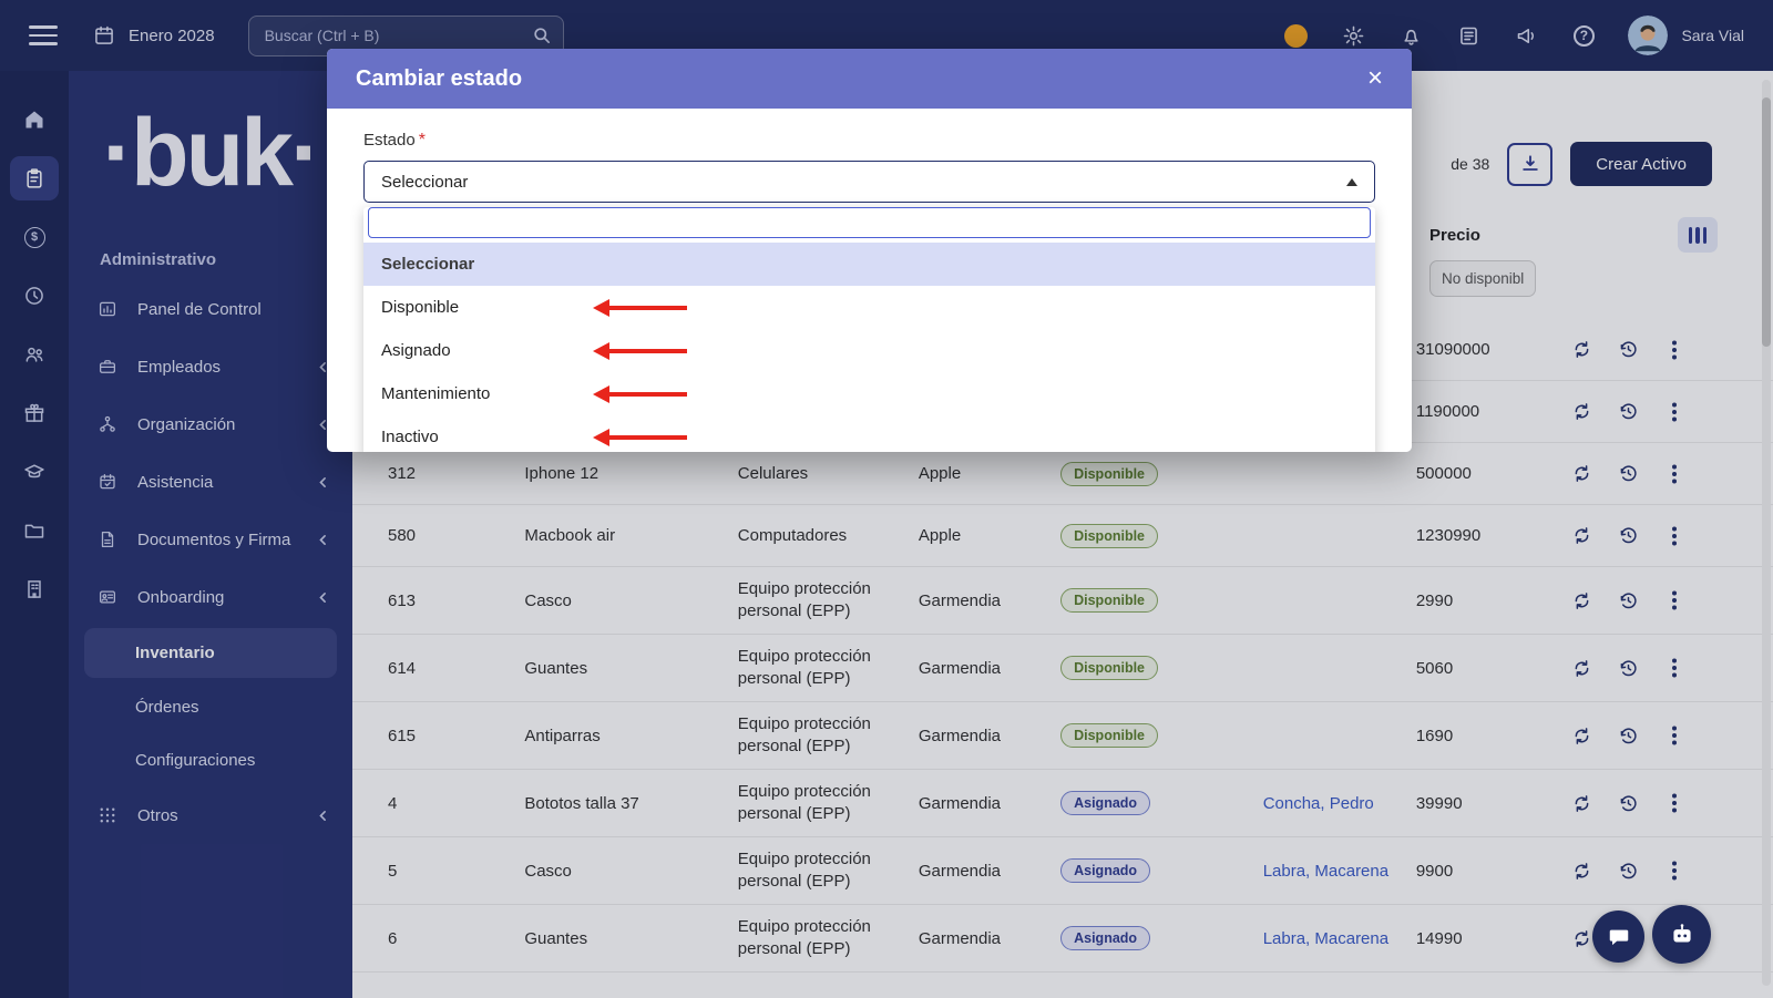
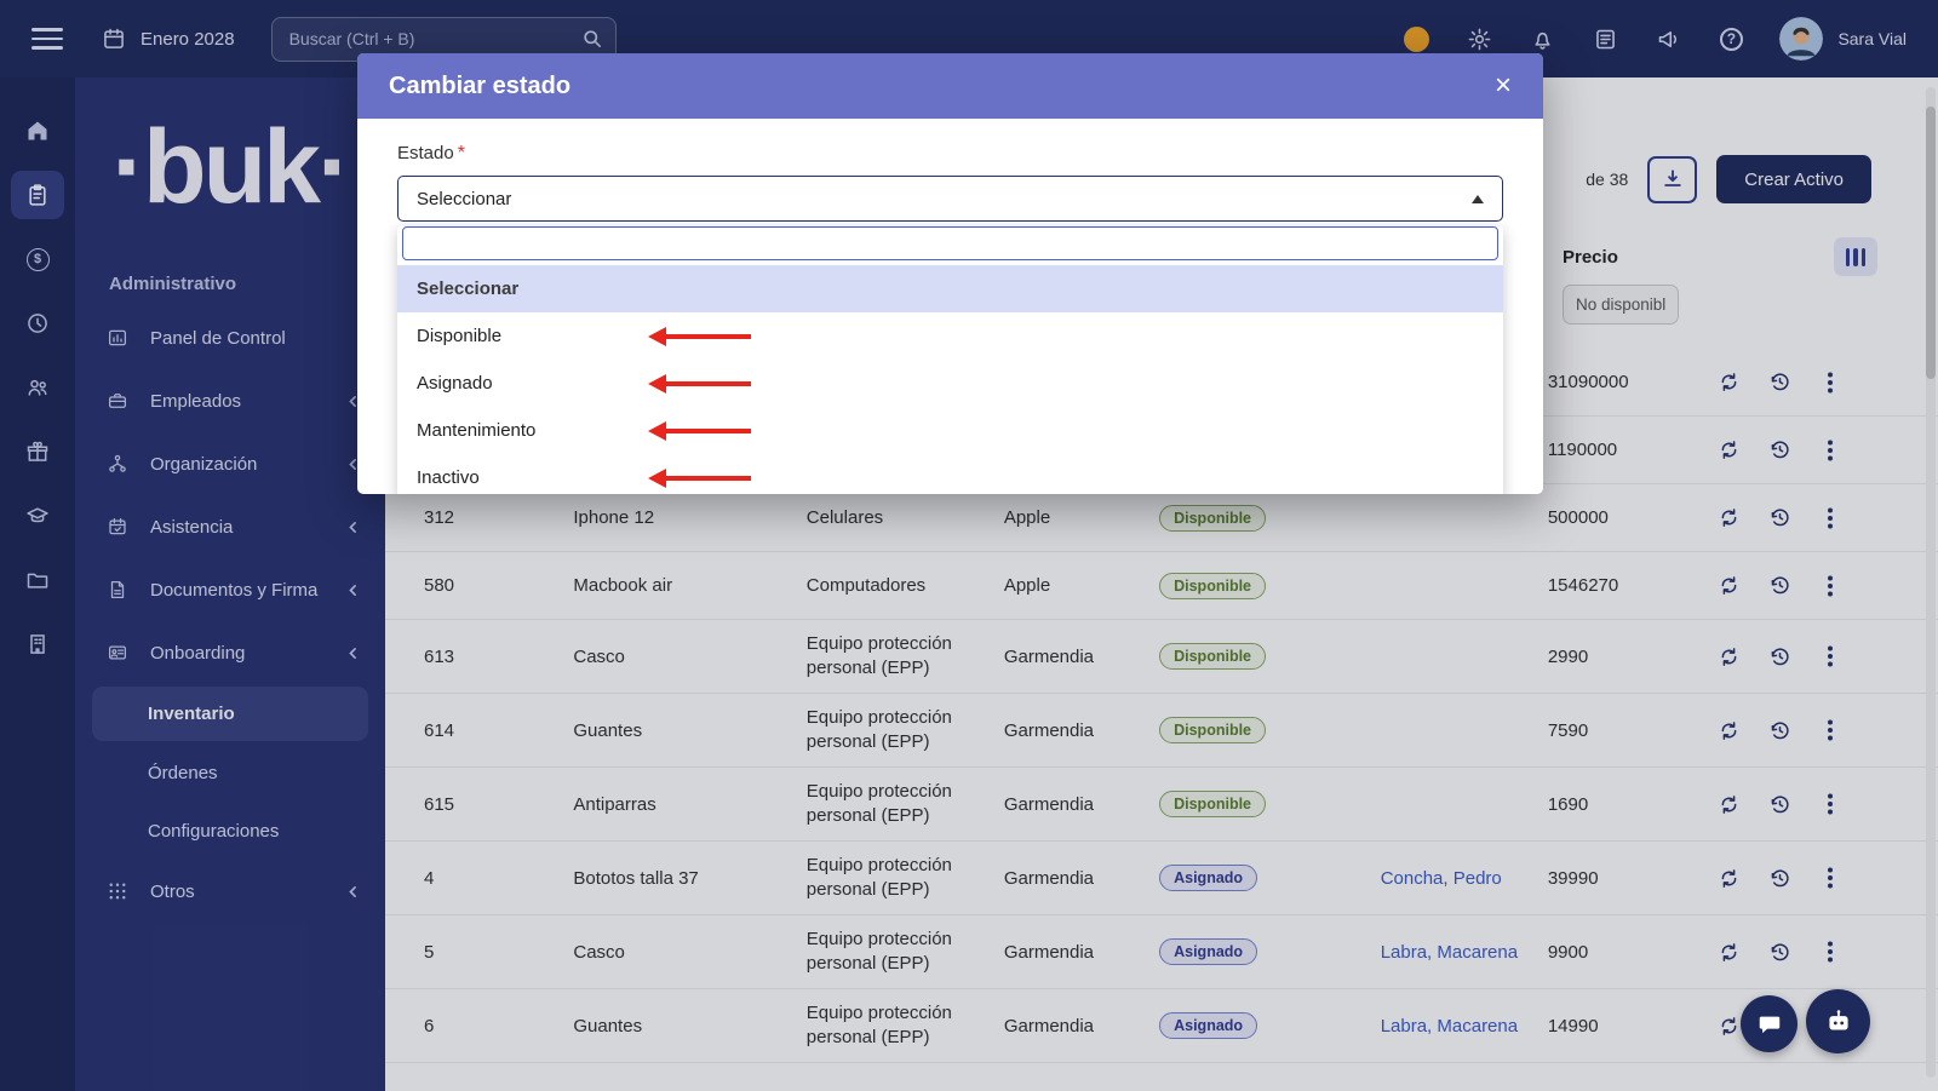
  Enero 2028
  Buscar (Ctrl + B)
  ?
  Sara Vial
  $
  ·buk·
  Administrativo
  Panel de Control
  Empleados
  Organización
  Asistencia
  Documentos y Firma
  Onboarding
  Inventario
  Órdenes
  Configuraciones
  Otros
  de 38
  Crear Activo
  Precio
  No disponibl
  31090000
  1190000
  312
  Iphone 12
  Celulares
  Apple
  Disponible
  500000
  580
  Macbook air
  Computadores
  Apple
  Disponible
- 1230990
+ 1546270
  613
  Casco
  Equipo protección personal (EPP)
  Garmendia
  Disponible
  2990
  614
  Guantes
  Equipo protección personal (EPP)
  Garmendia
  Disponible
- 5060
+ 7590
  615
  Antiparras
  Equipo protección personal (EPP)
  Garmendia
  Disponible
  1690
  4
  Bototos talla 37
  Equipo protección personal (EPP)
  Garmendia
  Asignado
  Concha, Pedro
  39990
  5
  Casco
  Equipo protección personal (EPP)
  Garmendia
  Asignado
  Labra, Macarena
  9900
  6
  Guantes
  Equipo protección personal (EPP)
  Garmendia
  Asignado
  Labra, Macarena
  14990
  Cambiar estado
  ×
  Estado *
  Seleccionar
  Seleccionar
  Disponible
  Asignado
  Mantenimiento
  Inactivo
